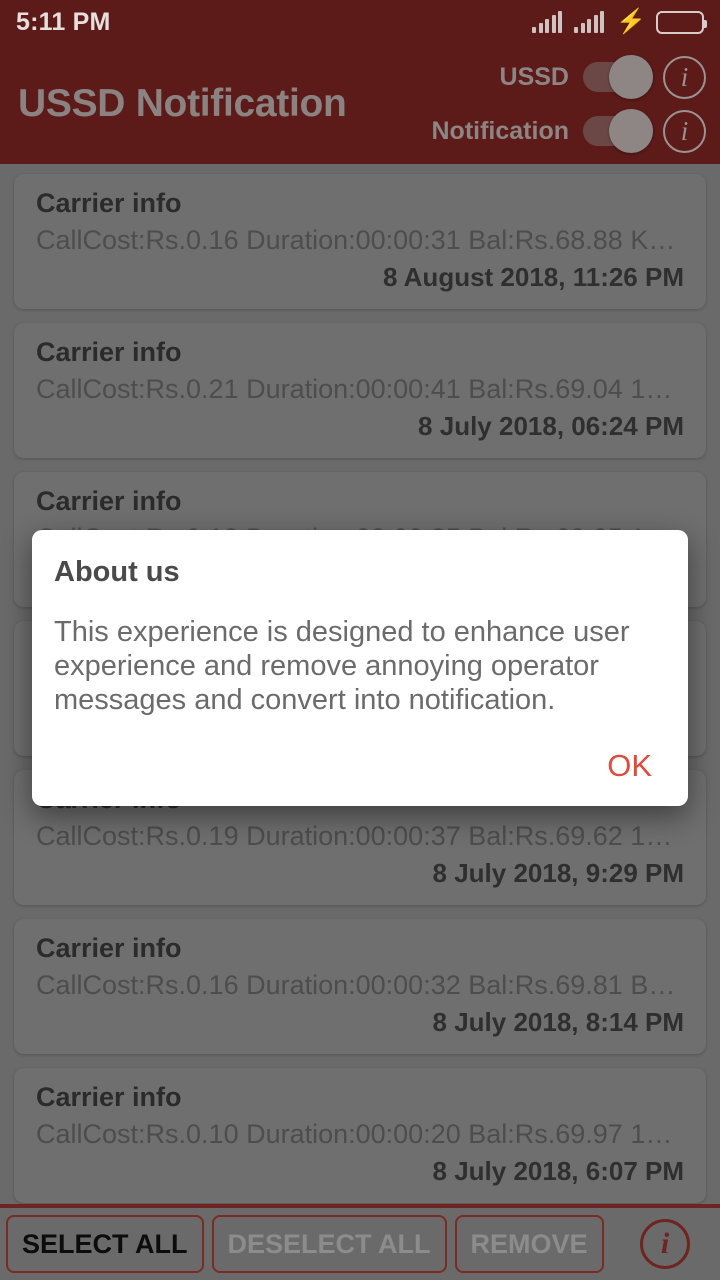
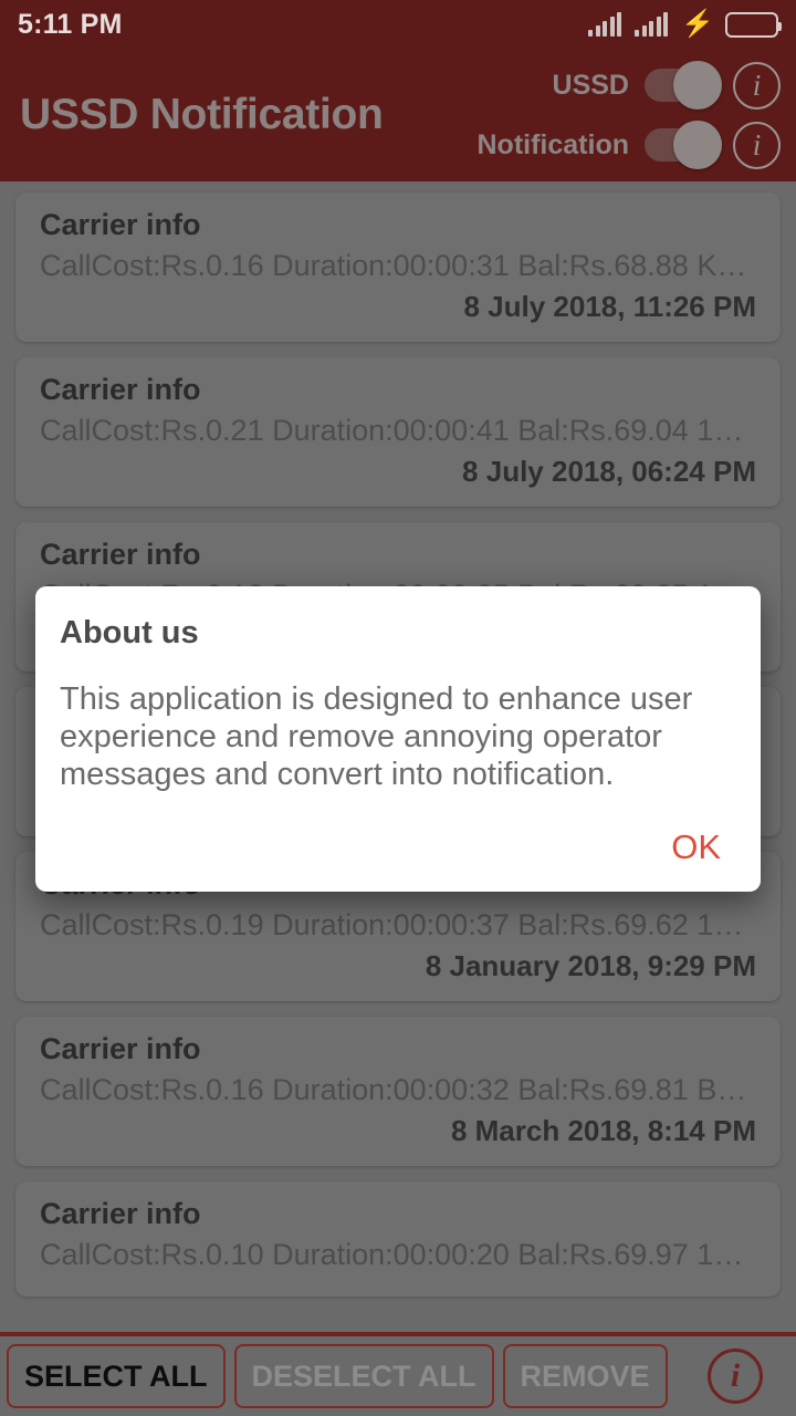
  5:11 PM
  ⚡
  USSD Notification
  USSD
  i
  Notification
  i
  Carrier info
  CallCost:Rs.0.16 Duration:00:00:31 Bal:Rs.68.88 Kun
- 8 August 2018, 11:26 PM
+ 8 July 2018, 11:26 PM
  Carrier info
  CallCost:Rs.0.21 Duration:00:00:41 Bal:Rs.69.04 143
  8 July 2018, 06:24 PM
  Carrier info
  CallCost:Rs.0.19 Duration:00:00:37 Bal:Rs.69.62 195
- 8 July 2018, 9:29 PM
+ 8 January 2018, 9:29 PM
  Carrier info
  CallCost:Rs.0.16 Duration:00:00:32 Bal:Rs.69.81 Ban
- 8 July 2018, 8:14 PM
+ 8 March 2018, 8:14 PM
  Carrier info
  CallCost:Rs.0.10 Duration:00:00:20 Bal:Rs.69.97 143
- 8 July 2018, 6:07 PM
  SELECT ALL
  DESELECT ALL
  REMOVE
  i
  About us
- This experience is designed to enhance user experience and remove annoying operator messages and convert into notification.
+ This application is designed to enhance user experience and remove annoying operator messages and convert into notification.
  OK
